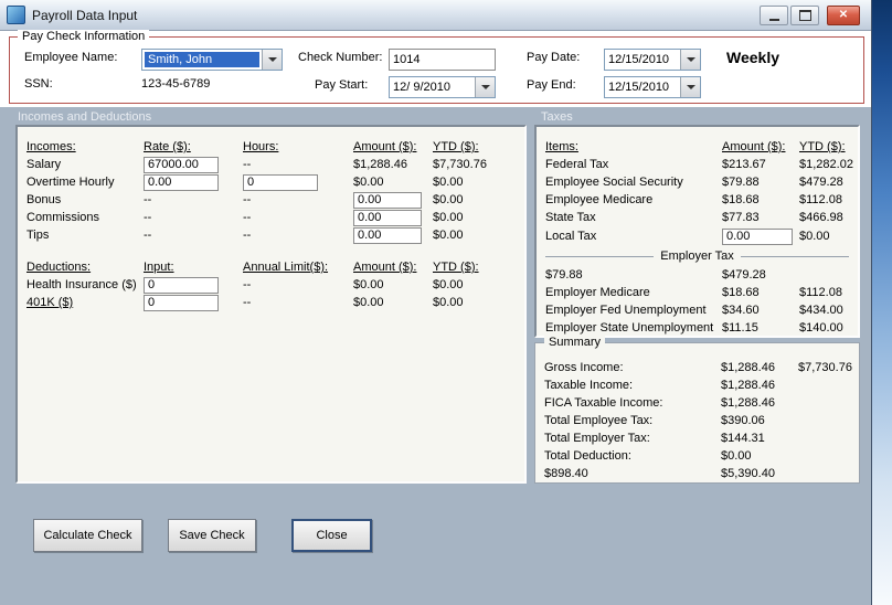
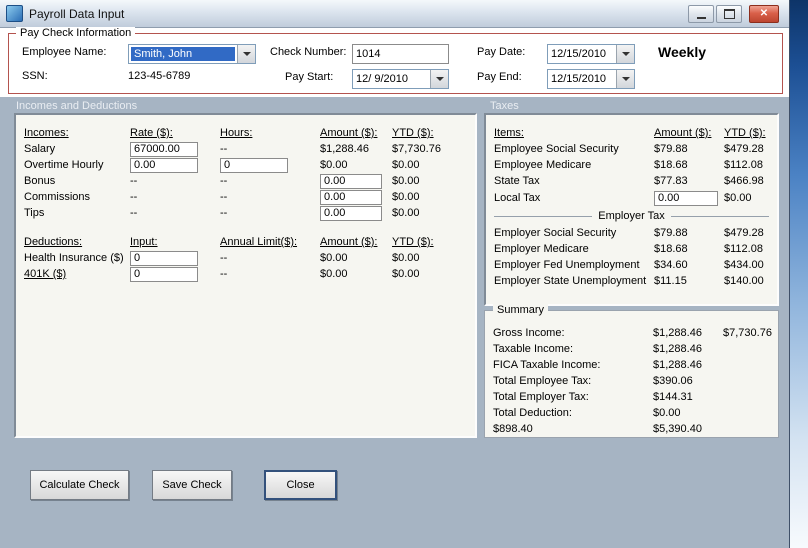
  Payroll Data Input
  ✕
  Pay Check Information
  Employee Name:
  Smith, John
  Check Number:
  1014
  Pay Date:
  12/15/2010
  Weekly
  SSN:
  123-45-6789
  Pay Start:
  12/ 9/2010
  Pay End:
  12/15/2010
  Incomes and Deductions
  Taxes
  Incomes:
  Rate ($):
  Hours:
  Amount ($):
  YTD ($):
  Salary
  67000.00
  --
  $1,288.46
  $7,730.76
  Overtime Hourly
  0.00
  0
  $0.00
  $0.00
  Bonus
  --
  --
  0.00
  $0.00
  Commissions
  --
  --
  0.00
  $0.00
  Tips
  --
  --
  0.00
  $0.00
  Deductions:
  Input:
  Annual Limit($):
  Amount ($):
  YTD ($):
  Health Insurance ($)
  0
  --
  $0.00
  $0.00
  401K ($)
  0
  --
  $0.00
  $0.00
  Items:
  Amount ($):
  YTD ($):
- Federal Tax
- $213.67
- $1,282.02
  Employee Social Security
  $79.88
  $479.28
  Employee Medicare
  $18.68
  $112.08
  State Tax
  $77.83
  $466.98
  Local Tax
  0.00
  $0.00
  Employer Tax
+ Employer Social Security
  $79.88
  $479.28
  Employer Medicare
  $18.68
  $112.08
  Employer Fed Unemployment
  $34.60
  $434.00
  Employer State Unemployment
  $11.15
  $140.00
  Summary
  Gross Income:
  $1,288.46
  $7,730.76
  Taxable Income:
  $1,288.46
  FICA Taxable Income:
  $1,288.46
  Total Employee Tax:
  $390.06
  Total Employer Tax:
  $144.31
  Total Deduction:
  $0.00
  $898.40
  $5,390.40
  Calculate Check
  Save Check
  Close
